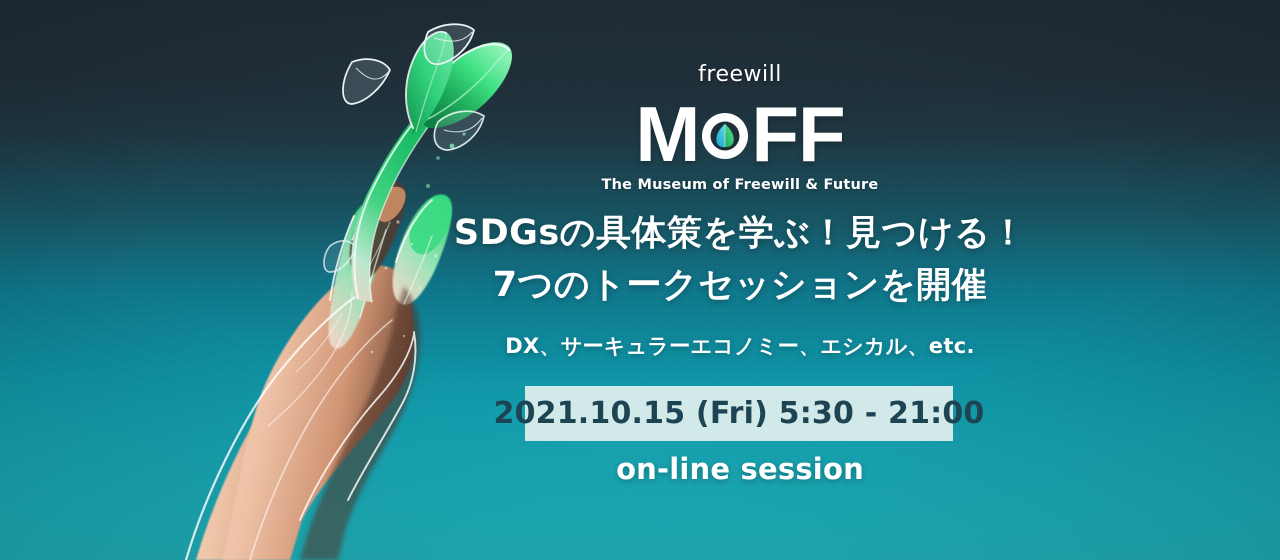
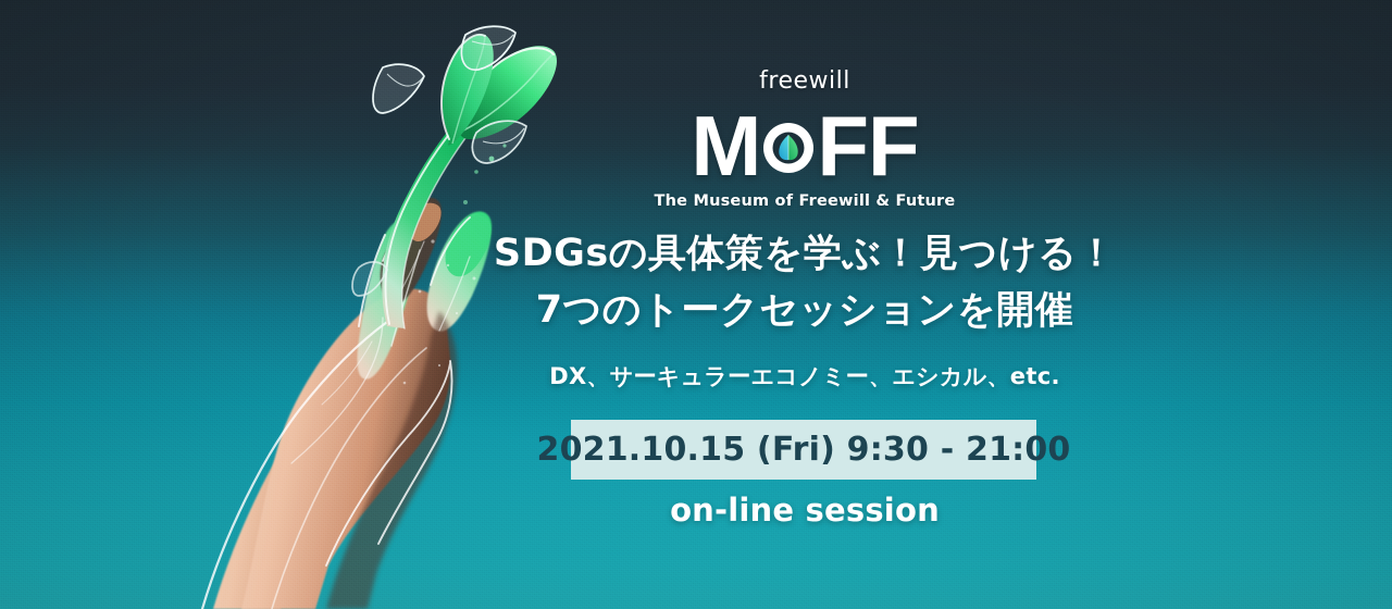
  freewill
  M
  FF
  The Museum of Freewill & Future
  SDGsの具体策を学ぶ！見つける！
  7つのトークセッションを開催
  DX、サーキュラーエコノミー、エシカル、etc.
- 2021.10.15 (Fri) 5:30 - 21:00
+ 2021.10.15 (Fri) 9:30 - 21:00
  on-line session
